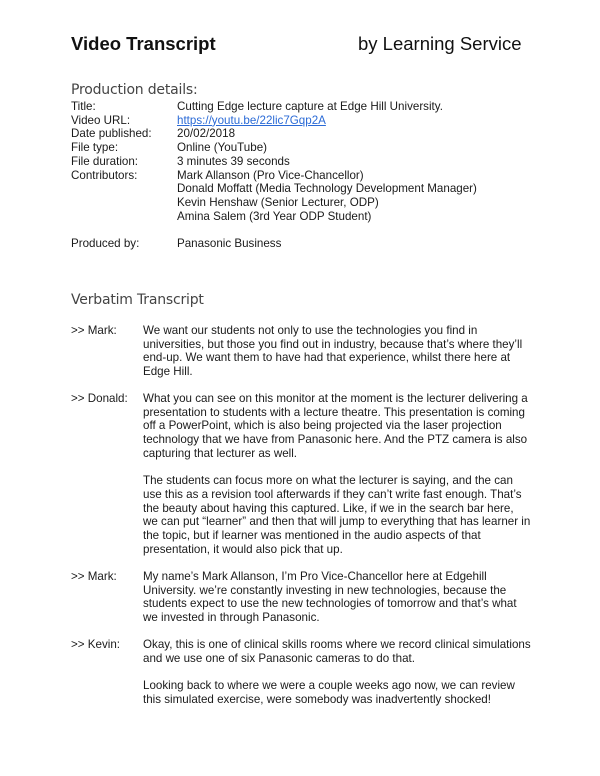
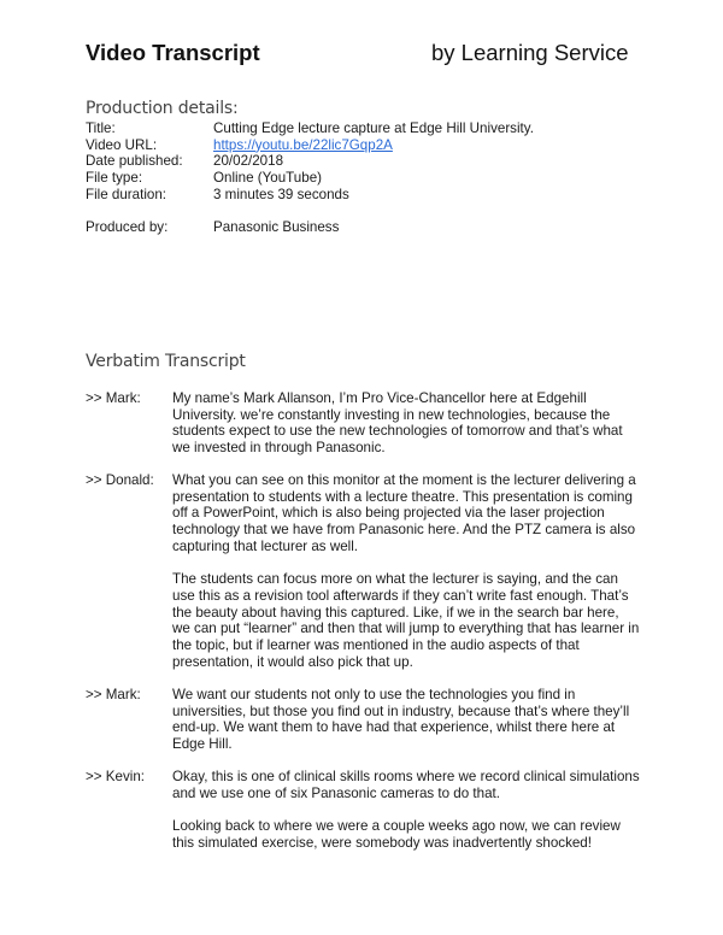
  Video Transcript
  by Learning Service
  Production details:
  Title:
  Cutting Edge lecture capture at Edge Hill University.
  Video URL:
  https://youtu.be/22lic7Gqp2A
  Date published:
  20/02/2018
  File type:
  Online (YouTube)
  File duration:
  3 minutes 39 seconds
- Contributors:
- Mark Allanson (Pro Vice-Chancellor)
- Donald Moffatt (Media Technology Development Manager)
- Kevin Henshaw (Senior Lecturer, ODP)
- Amina Salem (3rd Year ODP Student)
  Produced by:
  Panasonic Business
  Verbatim Transcript
  >> Mark:
- We want our students not only to use the technologies you find in universities, but those you find out in industry, because that’s where they’ll end-up. We want them to have had that experience, whilst there here at Edge Hill.
+ My name’s Mark Allanson, I’m Pro Vice-Chancellor here at Edgehill University. we’re constantly investing in new technologies, because the students expect to use the new technologies of tomorrow and that’s what we invested in through Panasonic.
  >> Donald:
  What you can see on this monitor at the moment is the lecturer delivering a presentation to students with a lecture theatre. This presentation is coming off a PowerPoint, which is also being projected via the laser projection technology that we have from Panasonic here. And the PTZ camera is also capturing that lecturer as well.
  The students can focus more on what the lecturer is saying, and the can use this as a revision tool afterwards if they can’t write fast enough. That’s the beauty about having this captured. Like, if we in the search bar here, we can put “learner” and then that will jump to everything that has learner in the topic, but if learner was mentioned in the audio aspects of that presentation, it would also pick that up.
  >> Mark:
- My name’s Mark Allanson, I’m Pro Vice-Chancellor here at Edgehill University. we’re constantly investing in new technologies, because the students expect to use the new technologies of tomorrow and that’s what we invested in through Panasonic.
+ We want our students not only to use the technologies you find in universities, but those you find out in industry, because that’s where they’ll end-up. We want them to have had that experience, whilst there here at Edge Hill.
  >> Kevin:
  Okay, this is one of clinical skills rooms where we record clinical simulations and we use one of six Panasonic cameras to do that.
  Looking back to where we were a couple weeks ago now, we can review this simulated exercise, were somebody was inadvertently shocked!
